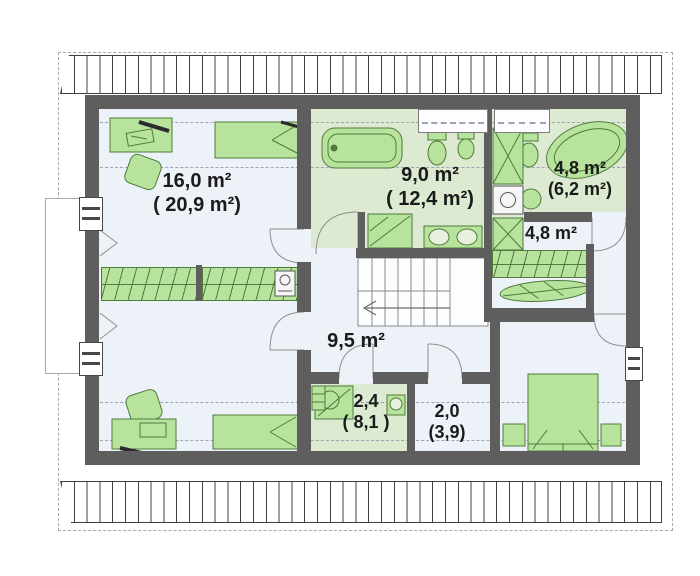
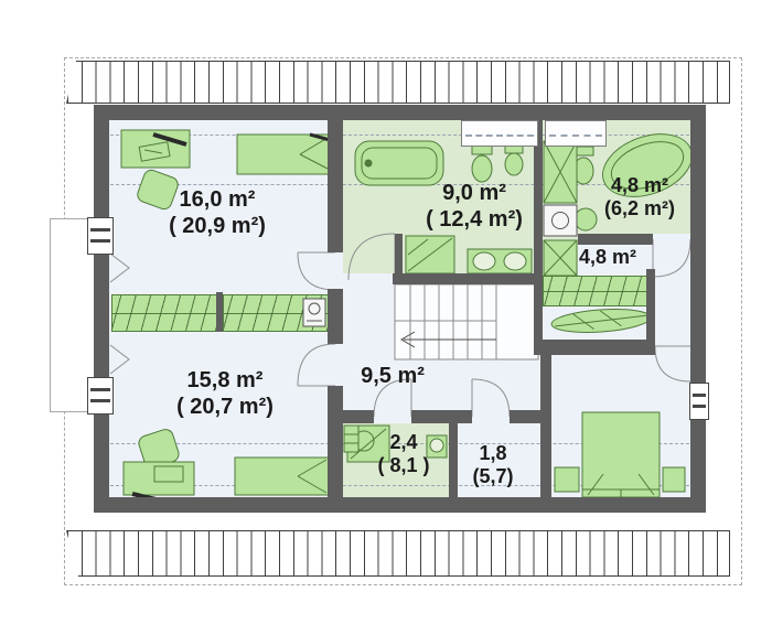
  16,0 m²
  ( 20,9 m²)
  9,0 m²
  ( 12,4 m²)
  4,8 m²
  (6,2 m²)
  4,8 m²
+ 15,8 m²
+ ( 20,7 m²)
  9,5 m²
  2,4
  ( 8,1 )
- 2,0
+ 1,8
- (3,9)
+ (5,7)
